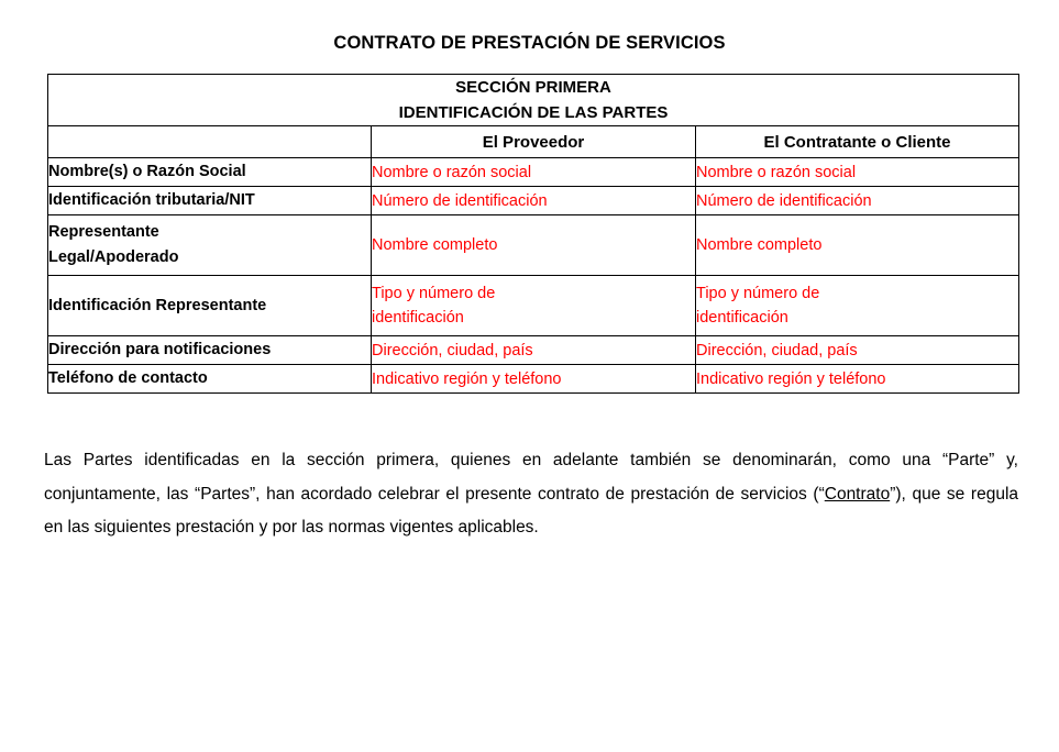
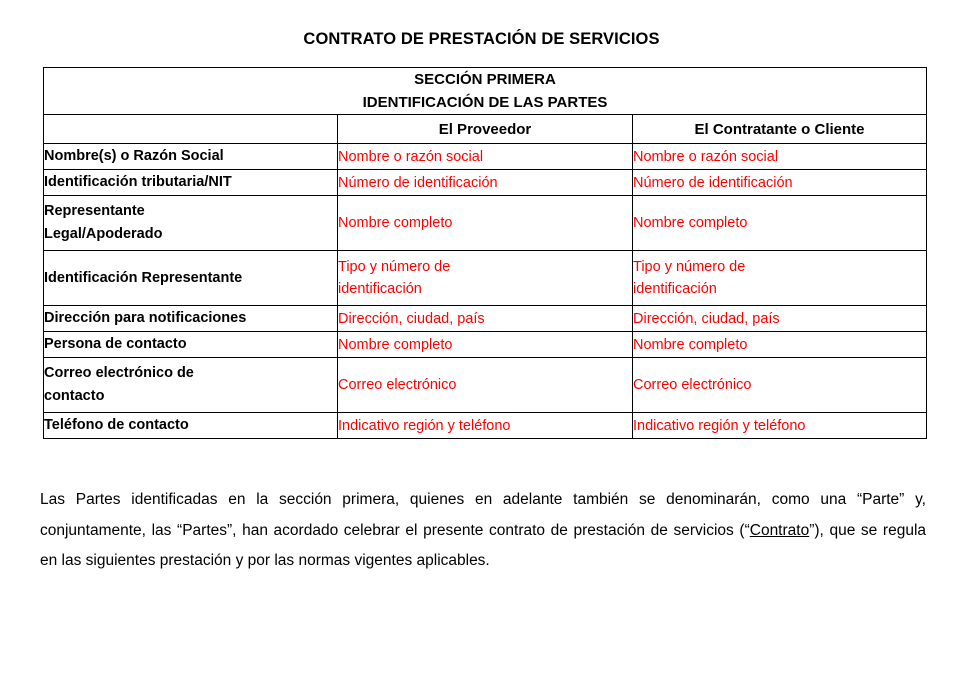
  CONTRATO DE PRESTACIÓN DE SERVICIOS
  SECCIÓN PRIMERA IDENTIFICACIÓN DE LAS PARTES
  	El Proveedor	El Contratante o Cliente
  Nombre(s) o Razón Social	Nombre o razón social	Nombre o razón social
  Identificación tributaria/NIT	Número de identificación	Número de identificación
  RepresentanteLegal/Apoderado	Nombre completo	Nombre completo
  Identificación Representante	Tipo y número deidentificación	Tipo y número deidentificación
  Dirección para notificaciones	Dirección, ciudad, país	Dirección, ciudad, país
+ Persona de contacto	Nombre completo	Nombre completo
+ Correo electrónico decontacto	Correo electrónico	Correo electrónico
  Teléfono de contacto	Indicativo región y teléfono	Indicativo región y teléfono
  Las Partes identificadas en la sección primera, quienes en adelante también se denominarán, como una “Parte” y, conjuntamente, las “Partes”, han acordado celebrar el presente contrato de prestación de servicios (“Contrato”), que se regula en las siguientes prestación y por las normas vigentes aplicables.
